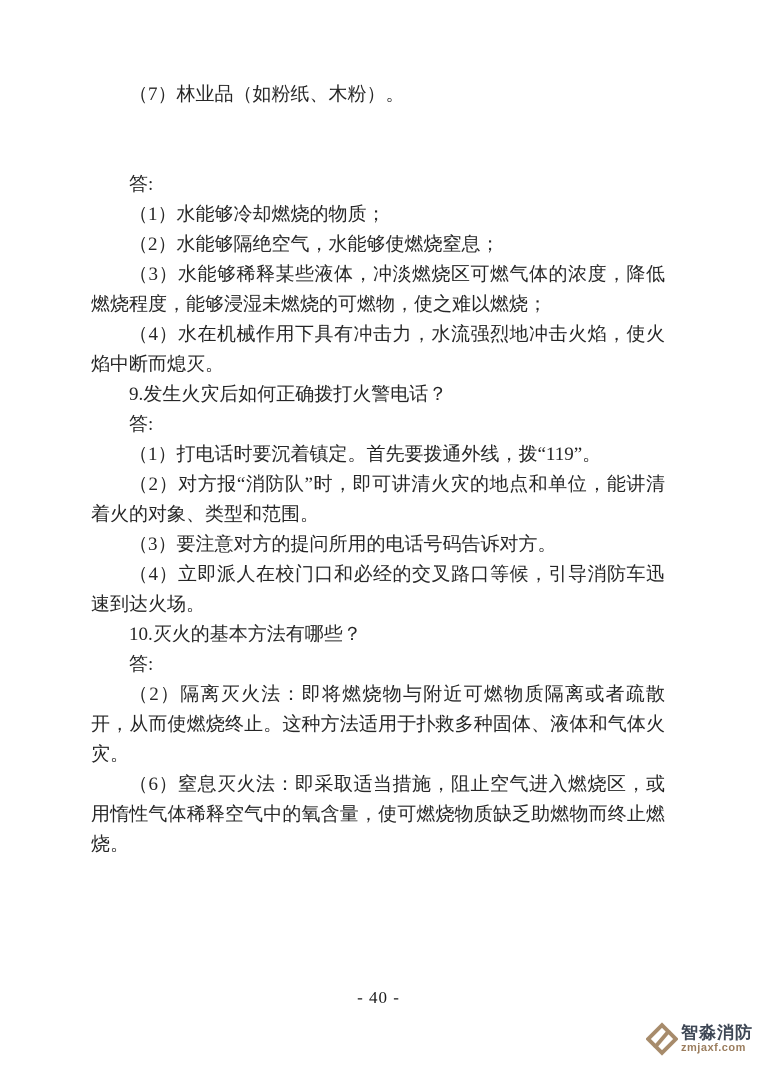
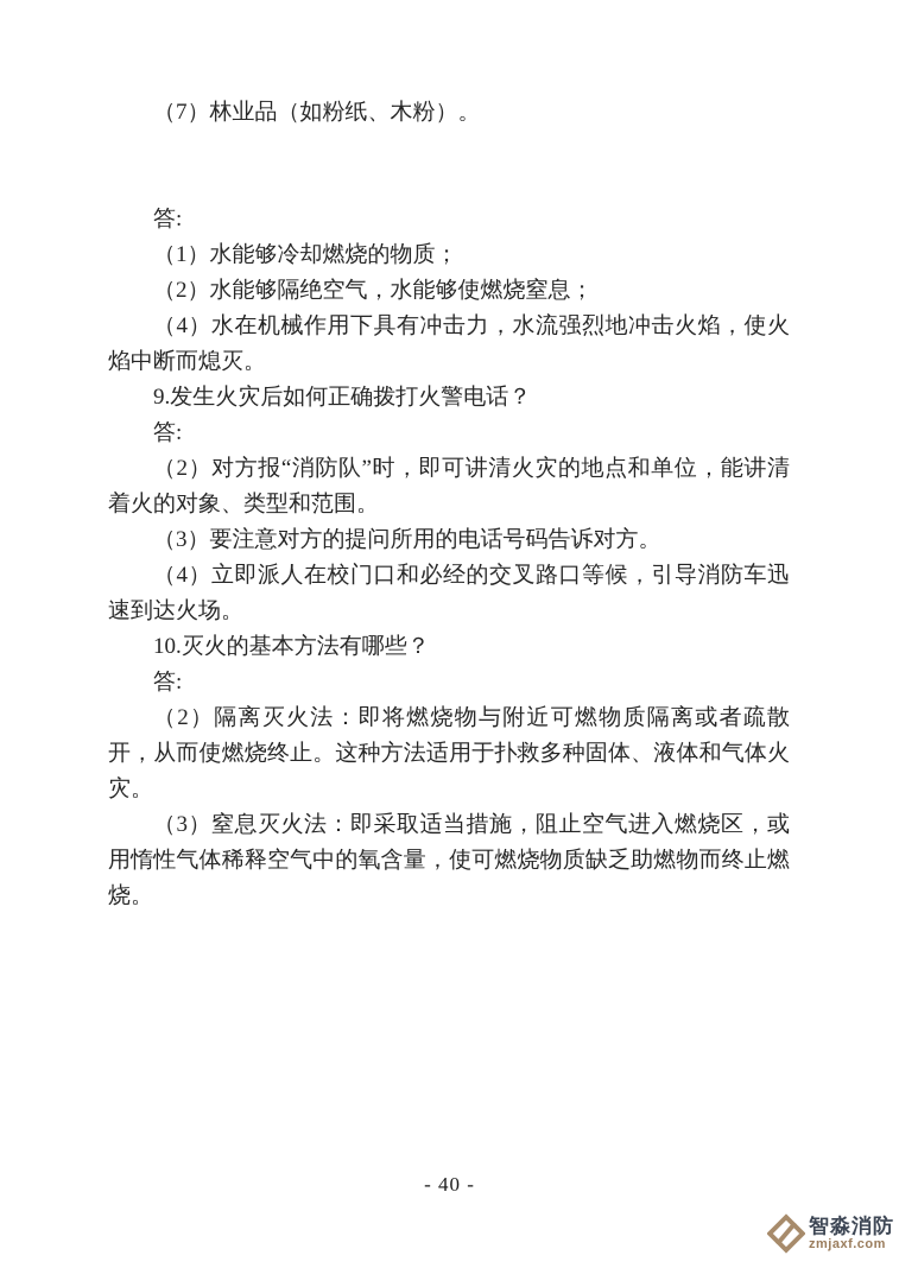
  （7）林业品（如粉纸、木粉）。
  答:
  （1）水能够冷却燃烧的物质；
  （2）水能够隔绝空气，水能够使燃烧窒息；
- （3）水能够稀释某些液体，冲淡燃烧区可燃气体的浓度，降低燃烧程度，能够浸湿未燃烧的可燃物，使之难以燃烧；
  （4）水在机械作用下具有冲击力，水流强烈地冲击火焰，使火焰中断而熄灭。
  9.发生火灾后如何正确拨打火警电话？
  答:
- （1）打电话时要沉着镇定。首先要拨通外线，拨“119”。
  （2）对方报“消防队”时，即可讲清火灾的地点和单位，能讲清着火的对象、类型和范围。
  （3）要注意对方的提问所用的电话号码告诉对方。
  （4）立即派人在校门口和必经的交叉路口等候，引导消防车迅速到达火场。
  10.灭火的基本方法有哪些？
  答:
  （2）隔离灭火法：即将燃烧物与附近可燃物质隔离或者疏散开，从而使燃烧终止。这种方法适用于扑救多种固体、液体和气体火灾。
- （6）窒息灭火法：即采取适当措施，阻止空气进入燃烧区，或用惰性气体稀释空气中的氧含量，使可燃烧物质缺乏助燃物而终止燃烧。
+ （3）窒息灭火法：即采取适当措施，阻止空气进入燃烧区，或用惰性气体稀释空气中的氧含量，使可燃烧物质缺乏助燃物而终止燃烧。
  - 40 -
  智淼消防
  zmjaxf.com
